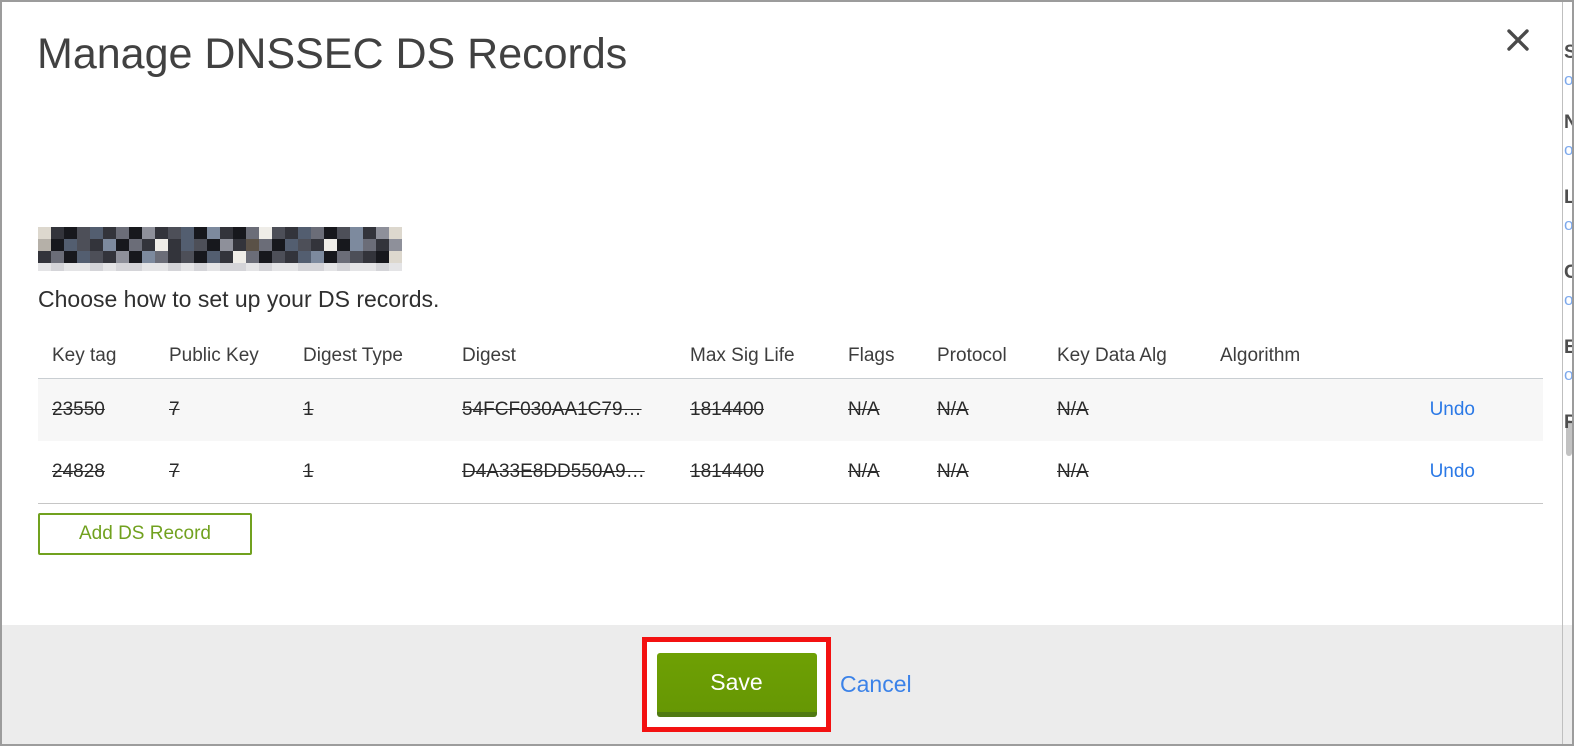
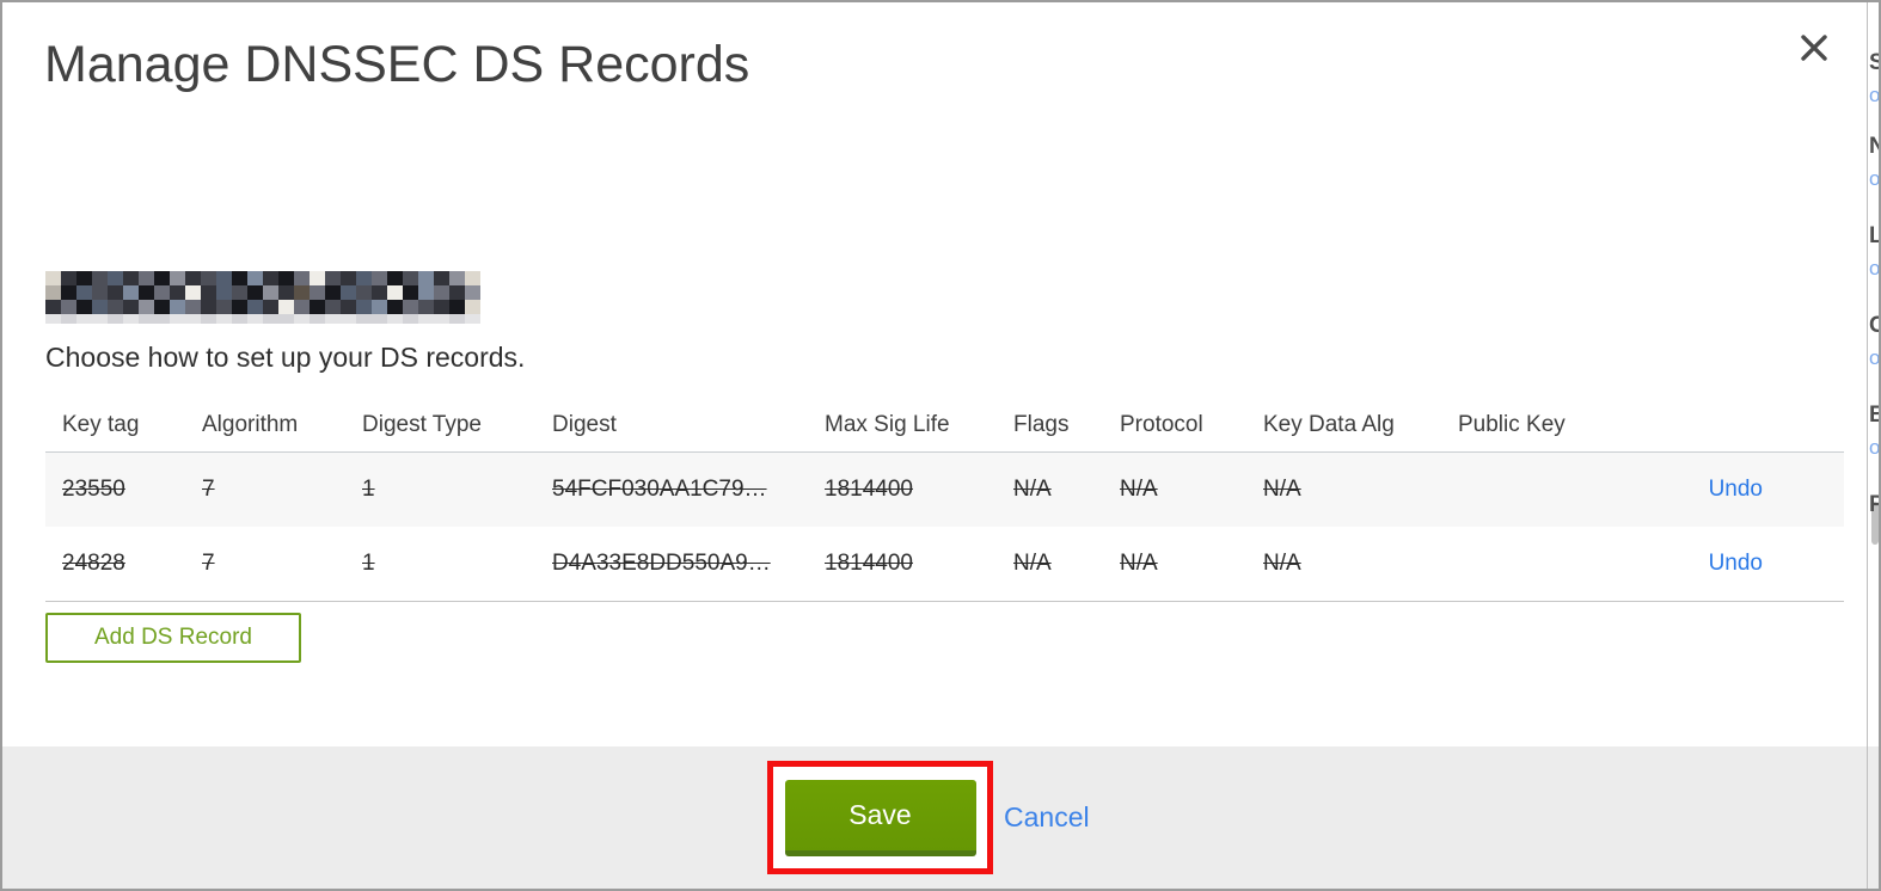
  Manage DNSSEC DS Records
  Choose how to set up your DS records.
  Key tag
- Public Key
+ Algorithm
  Digest Type
  Digest
  Max Sig Life
  Flags
  Protocol
  Key Data Alg
- Algorithm
+ Public Key
  23550
  7
  1
  54FCF030AA1C79…
  1814400
  N/A
  N/A
  N/A
  Undo
  24828
  7
  1
  D4A33E8DD550A9…
  1814400
  N/A
  N/A
  N/A
  Undo
  Add DS Record
  Save
  Cancel
  S
  o
  N
  o
  L
  o
  C
  o
  E
  o
  P
